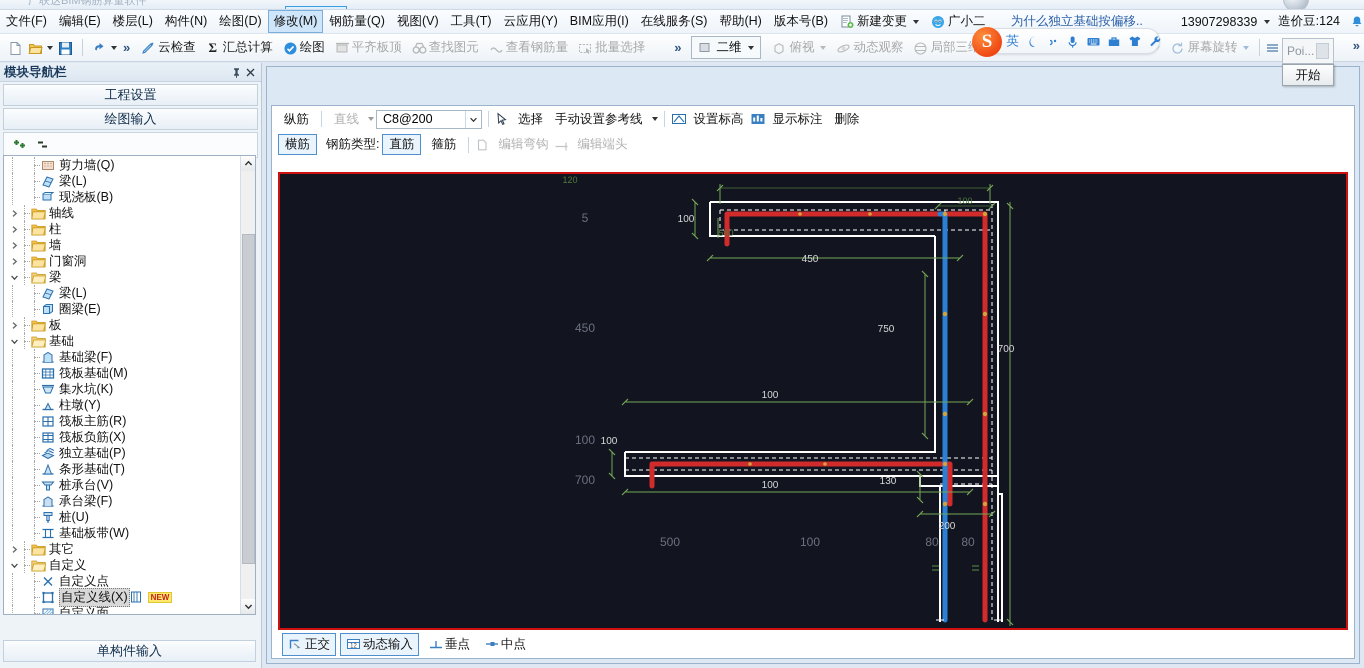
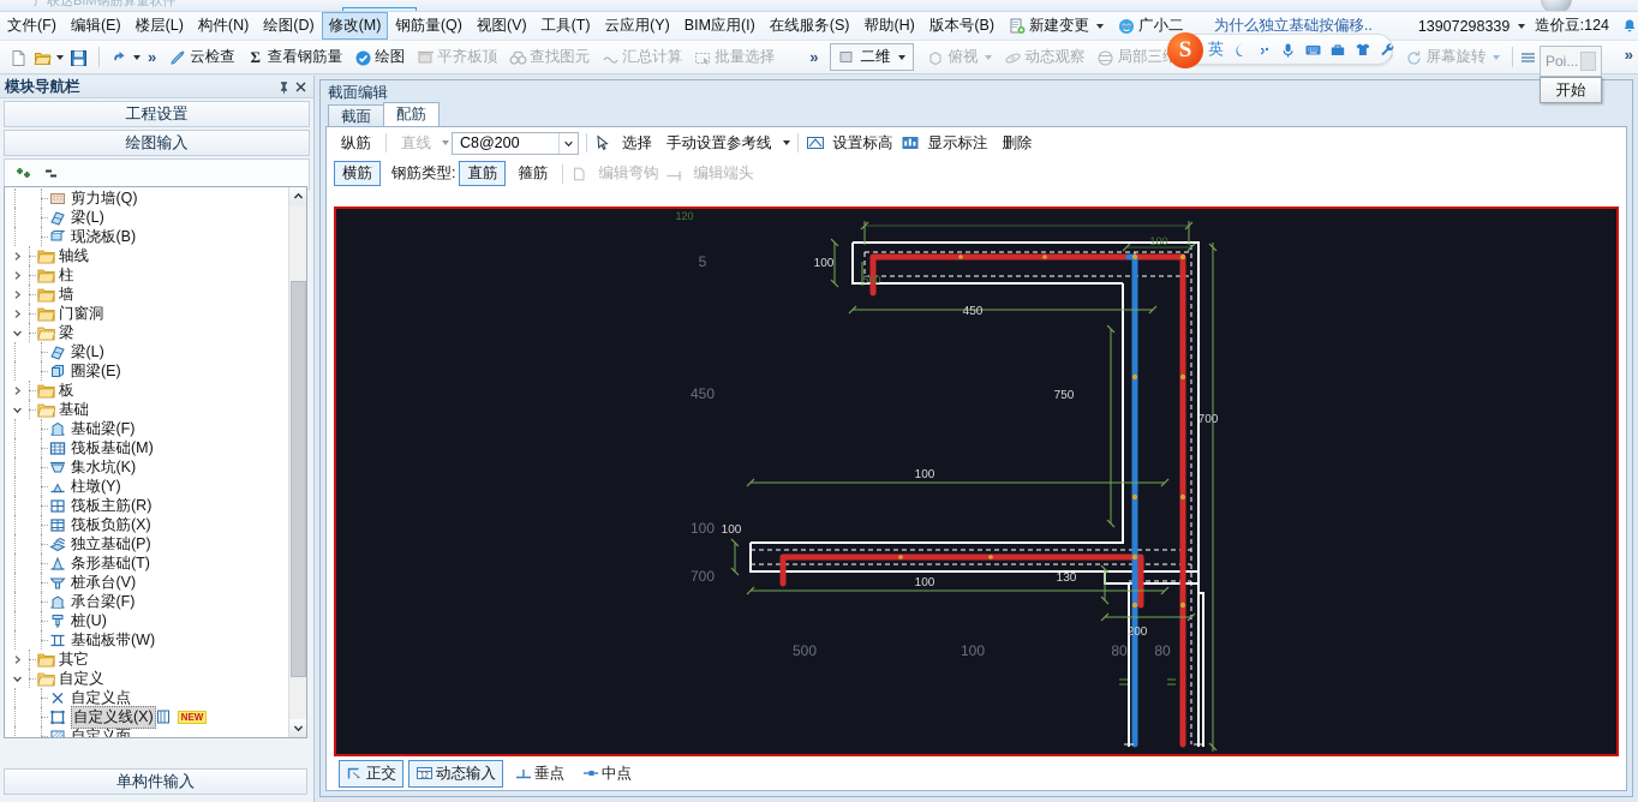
  广联达BIM钢筋算量软件
  文件(F)
  编辑(E)
  楼层(L)
  构件(N)
  绘图(D)
  修改(M)
  钢筋量(Q)
  视图(V)
  工具(T)
  云应用(Y)
  BIM应用(I)
  在线服务(S)
  帮助(H)
  版本号(B)
  新建变更
  广小二
  为什么独立基础按偏移..
  13907298339
  造价豆:124
  »
  云检查
  Σ
- 汇总计算
+ 查看钢筋量
  绘图
  平齐板顶
  查找图元
- 查看钢筋量
+ 汇总计算
  批量选择
  »
  二维
  俯视
  动态观察
  局部三
  屏幕旋转
  »
  S
  英
  Poi...
  开始
  模块导航栏
  工程设置
  绘图输入
  剪力墙(Q)
  梁(L)
  现浇板(B)
  轴线
  柱
  墙
  门窗洞
  梁
  梁(L)
  圈梁(E)
  板
  基础
  基础梁(F)
  筏板基础(M)
  集水坑(K)
  柱墩(Y)
  筏板主筋(R)
  筏板负筋(X)
  独立基础(P)
  条形基础(T)
  桩承台(V)
  承台梁(F)
  桩(U)
  基础板带(W)
  其它
  自定义
  自定义点
  自定义线(X)
  NEW
  自定义面
  单构件输入
+ 截面编辑
+ 截面
+ 配筋
  纵筋
  直线
  C8@200
  选择
  手动设置参考线
  设置标高
  显示标注
  删除
  横筋
  钢筋类型:
  直筋
  箍筋
  编辑弯钩
  编辑端头
  120
  100
  100
  5
  500
  450
  450
  750
  700
  100
  100
  100
  700
  100
  130
  200
  500
  100
  80
  80
  正交
  动态输入
  垂点
  中点
